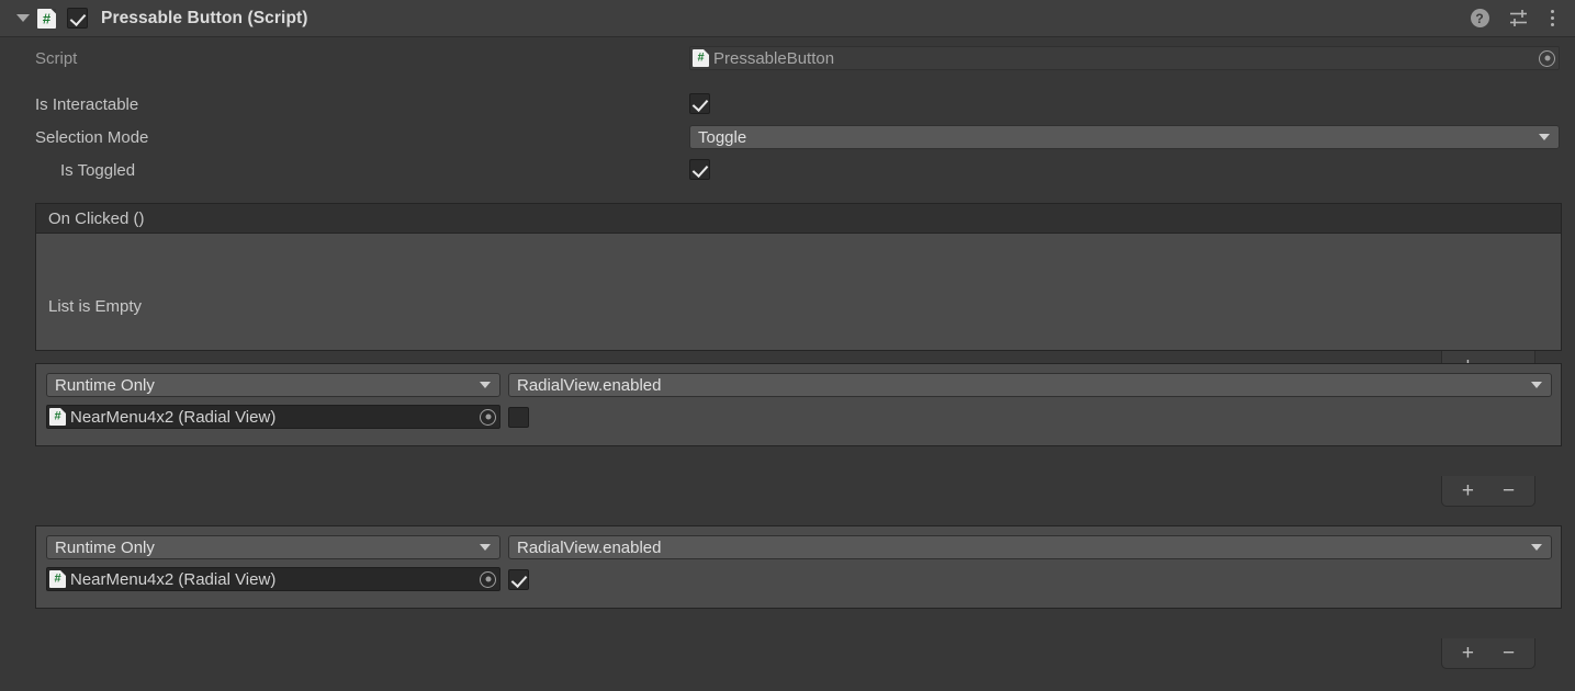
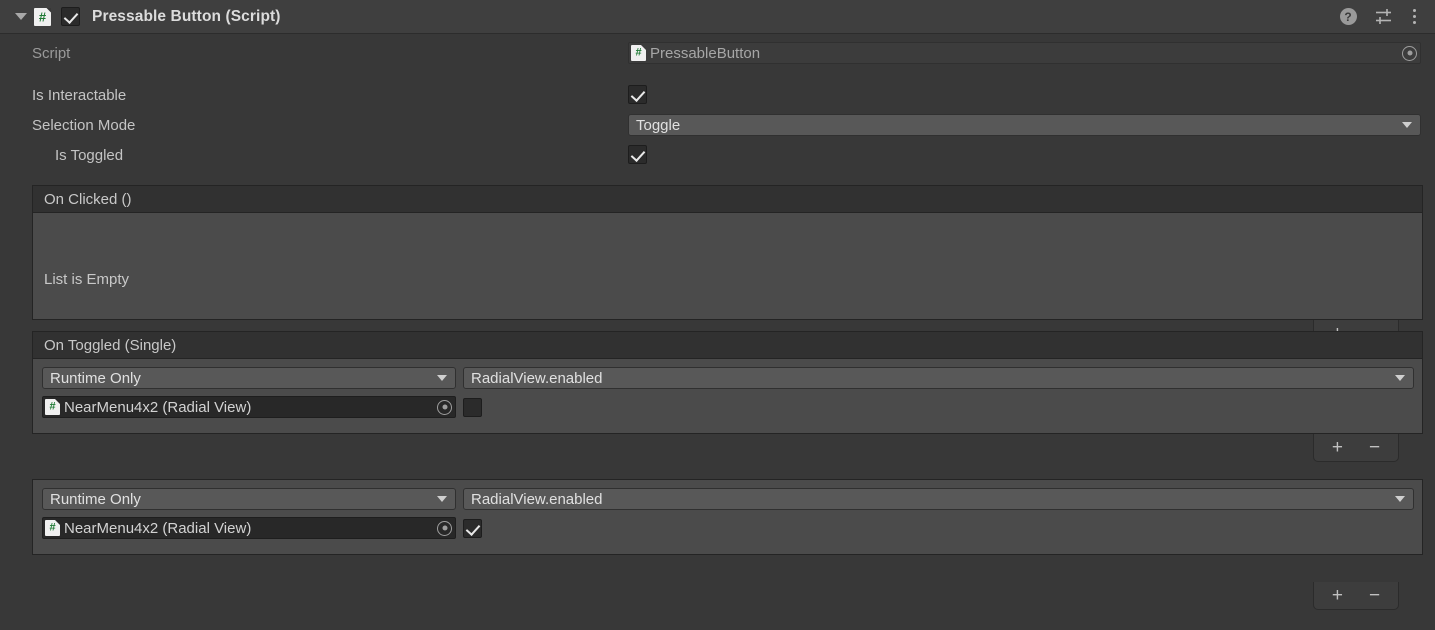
  Pressable Button (Script)
  ?
  Script
  PressableButton
  Is Interactable
  Selection Mode
  Toggle
  Is Toggled
  On Clicked ()
  List is Empty
+ On Toggled (Single)
  Runtime Only
  NearMenu4x2 (Radial View)
  RadialView.enabled
  +
  −
  Runtime Only
  NearMenu4x2 (Radial View)
  RadialView.enabled
  +
  −
